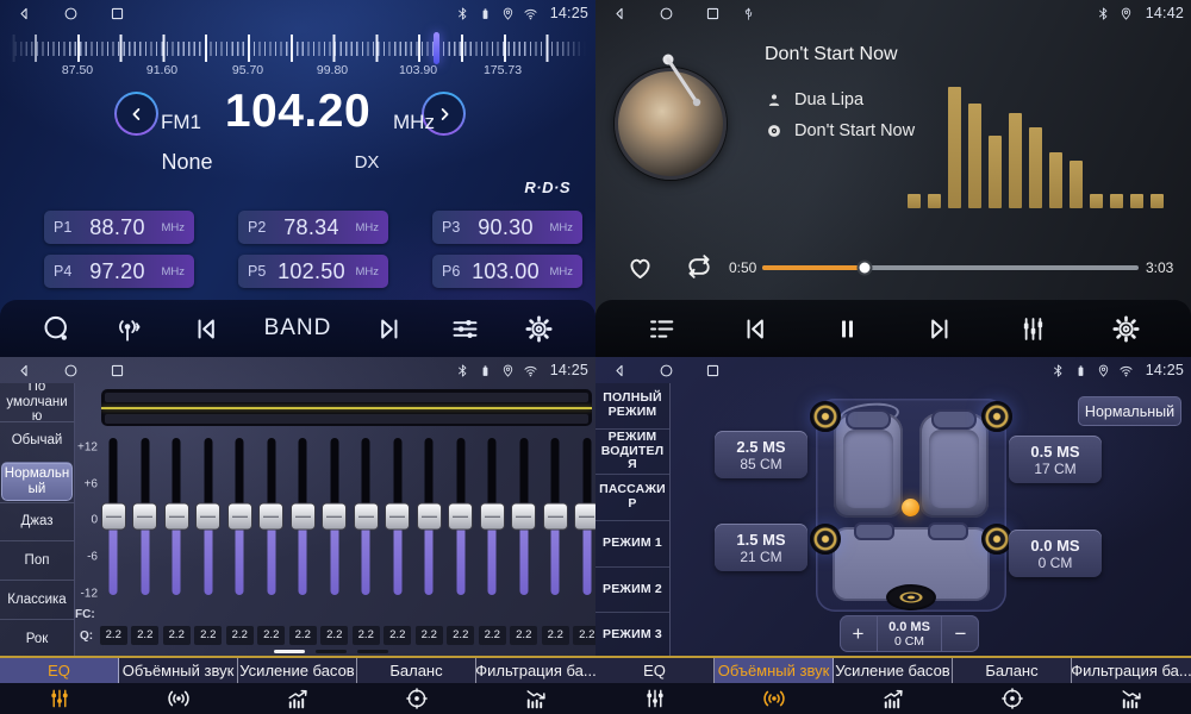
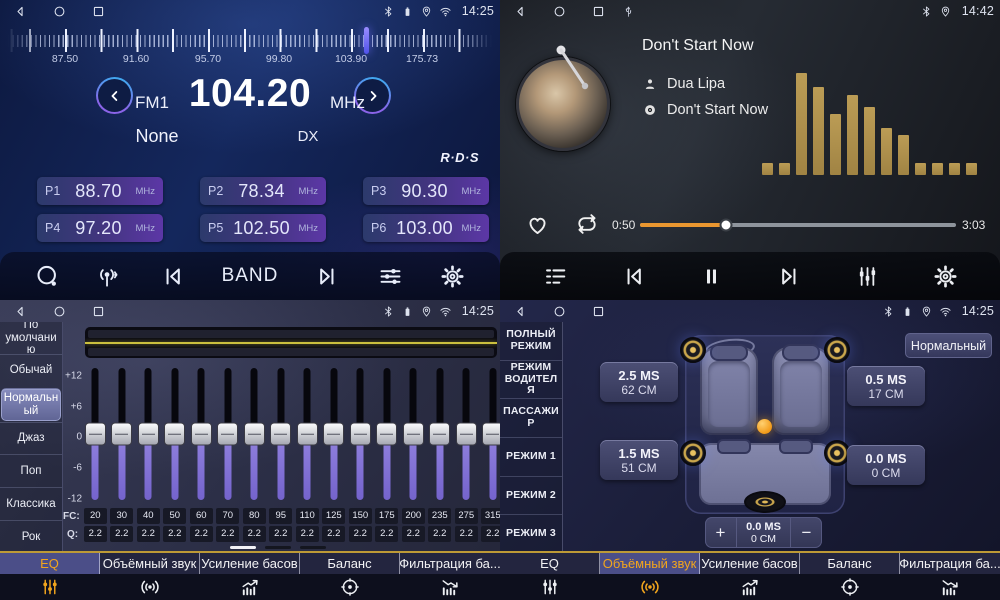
  14:25
  87.50
  91.60
  95.70
  99.80
  103.90
  175.73
  FM1
  104.20
  MHz
  None
  DX
  R·D·S
  P1
  88.70
  MHz
  P2
  78.34
  MHz
  P3
  90.30
  MHz
  P4
  97.20
  MHz
  P5
  102.50
  MHz
  P6
  103.00
  MHz
  BAND
  14:42
  Don't Start Now
  Dua Lipa
  Don't Start Now
  0:50
  3:03
  14:25
  По умолчанию
  Обычай
  Нормальный
  Джаз
  Поп
  Классика
  Рок
  +12
  +6
  0
  -6
  -12
  FC:
+ 20
+ 30
+ 40
+ 50
+ 60
+ 70
+ 80
+ 95
+ 110
+ 125
+ 150
+ 175
+ 200
+ 235
+ 275
+ 315
  Q:
  2.2
  2.2
  2.2
  2.2
  2.2
  2.2
  2.2
  2.2
  2.2
  2.2
  2.2
  2.2
  2.2
  2.2
  2.2
  2.2
  EQ
  Объёмный звук
  Усиление басов
  Баланс
  Фильтрация ба...
  14:25
  ПОЛНЫЙ РЕЖИМ
  РЕЖИМ ВОДИТЕЛЯ
  ПАССАЖИР
  РЕЖИМ 1
  РЕЖИМ 2
  РЕЖИМ 3
  Нормальный
  2.5 MS
- 85 CM
+ 62 CM
  0.5 MS
  17 CM
  1.5 MS
- 21 CM
+ 51 CM
  0.0 MS
  0 CM
  +
  0.0 MS
  0 CM
  −
  EQ
  Объёмный звук
  Усиление басов
  Баланс
  Фильтрация ба...
